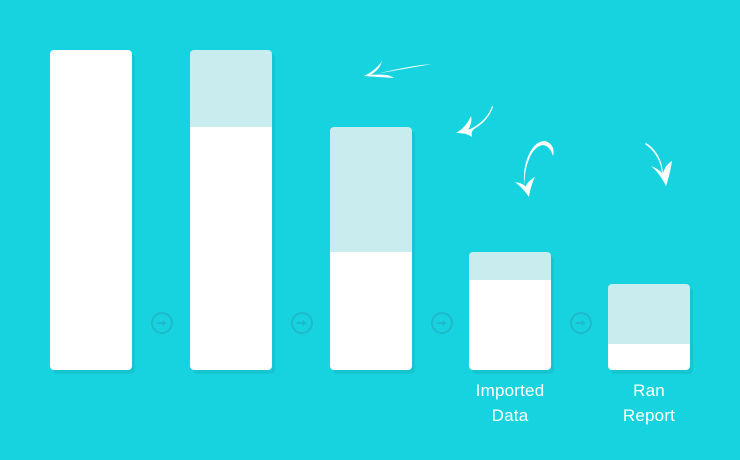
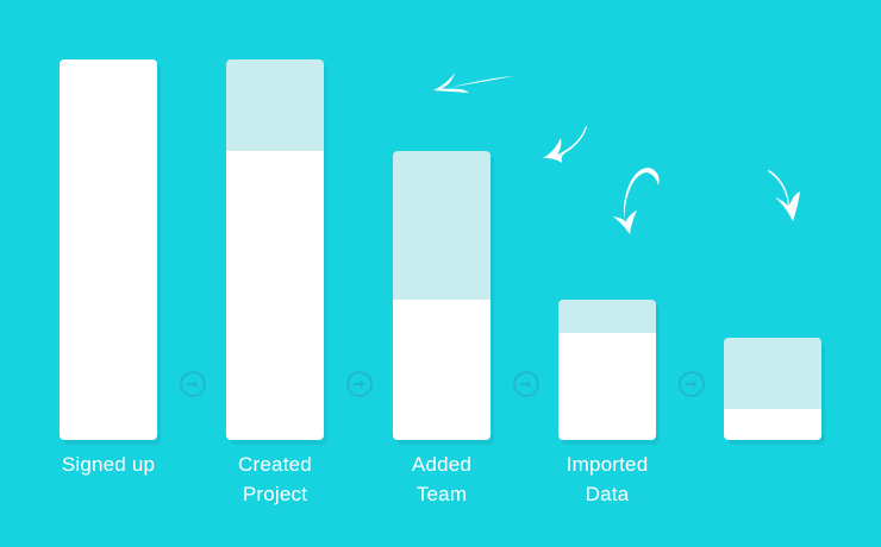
+ Signed up
+ Created
+ Project
+ Added
+ Team
  Imported
  Data
- Ran
- Report
